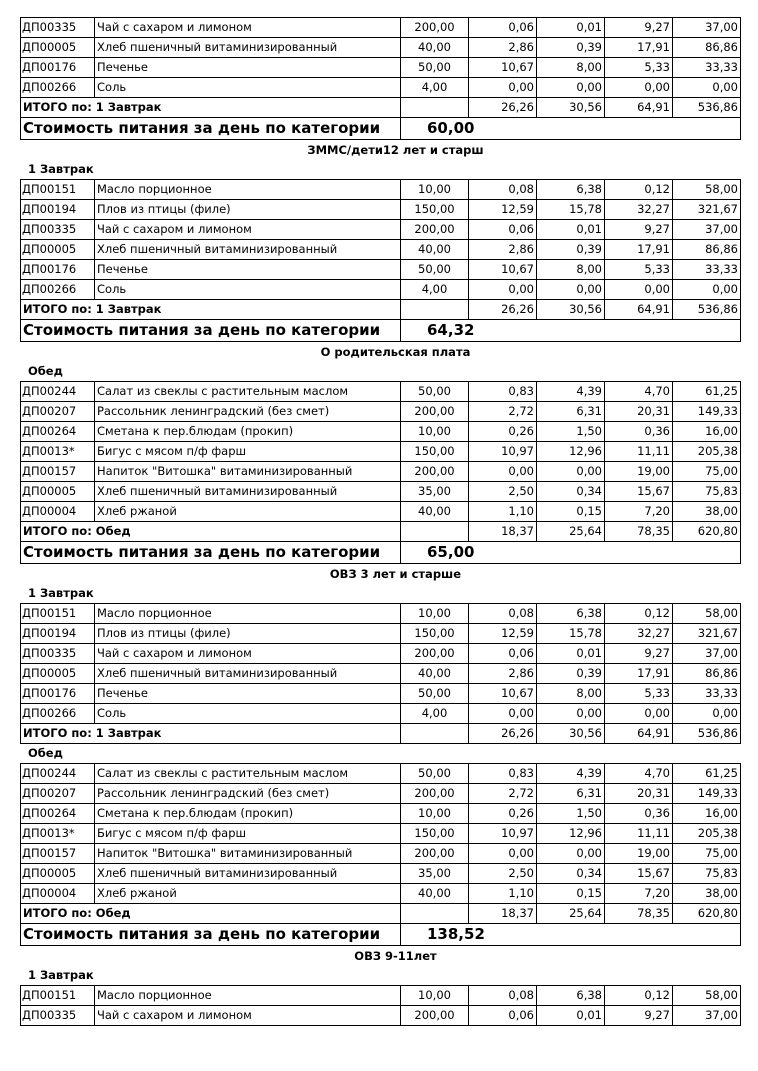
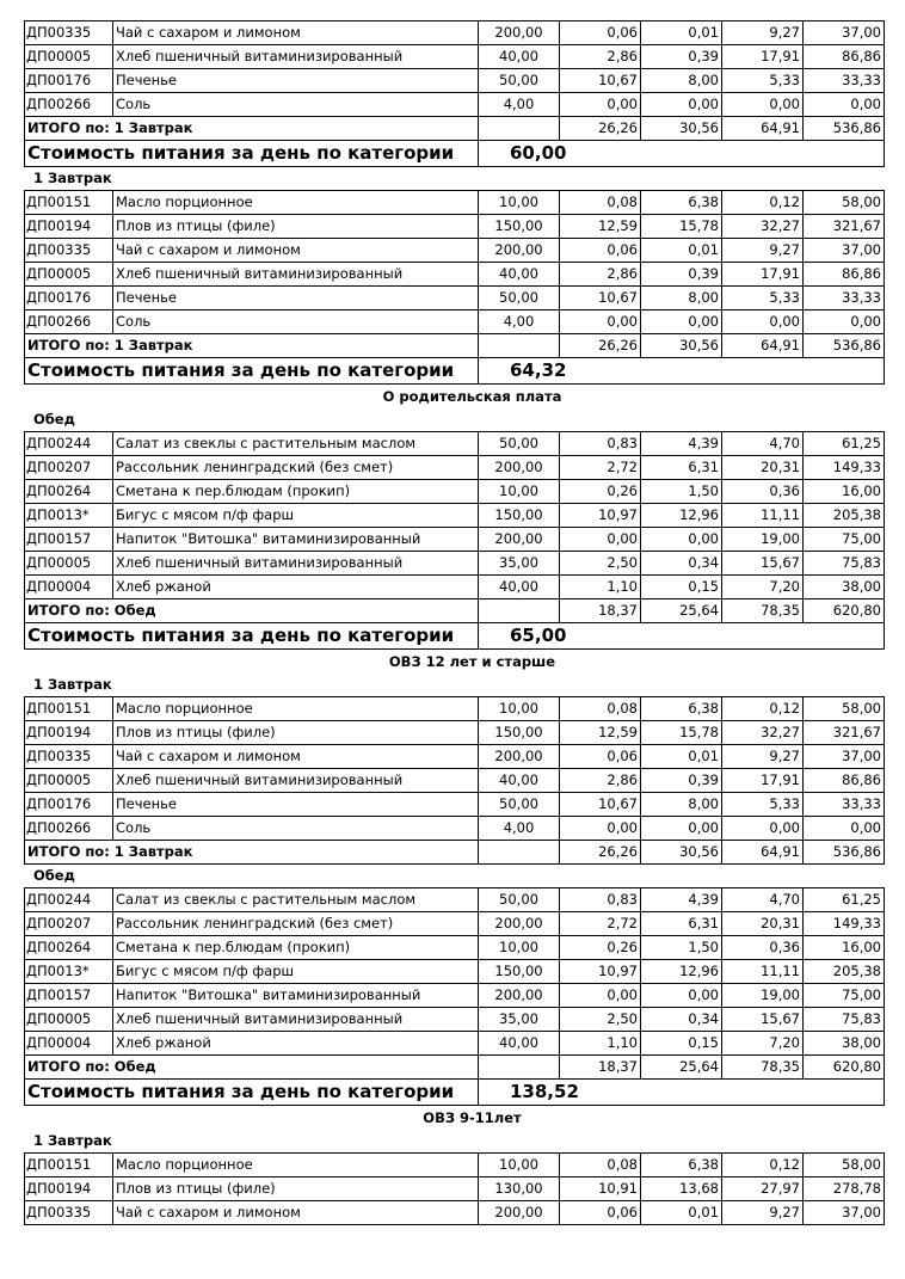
  ДП00335	Чай с сахаром и лимоном	200,00	0,06	0,01	9,27	37,00
  ДП00005	Хлеб пшеничный витаминизированный	40,00	2,86	0,39	17,91	86,86
  ДП00176	Печенье	50,00	10,67	8,00	5,33	33,33
  ДП00266	Соль	4,00	0,00	0,00	0,00	0,00
  ИТОГО по: 1 Завтрак		26,26	30,56	64,91	536,86
  Стоимость питания за день по категории	60,00
- ЗММС/дети12 лет и старш
  1 Завтрак
  ДП00151	Масло порционное	10,00	0,08	6,38	0,12	58,00
  ДП00194	Плов из птицы (филе)	150,00	12,59	15,78	32,27	321,67
  ДП00335	Чай с сахаром и лимоном	200,00	0,06	0,01	9,27	37,00
  ДП00005	Хлеб пшеничный витаминизированный	40,00	2,86	0,39	17,91	86,86
  ДП00176	Печенье	50,00	10,67	8,00	5,33	33,33
  ДП00266	Соль	4,00	0,00	0,00	0,00	0,00
  ИТОГО по: 1 Завтрак		26,26	30,56	64,91	536,86
  Стоимость питания за день по категории	64,32
  О родительская плата
  Обед
  ДП00244	Салат из свеклы с растительным маслом	50,00	0,83	4,39	4,70	61,25
  ДП00207	Рассольник ленинградский (без смет)	200,00	2,72	6,31	20,31	149,33
  ДП00264	Сметана к пер.блюдам (прокип)	10,00	0,26	1,50	0,36	16,00
  ДП0013*	Бигус с мясом п/ф фарш	150,00	10,97	12,96	11,11	205,38
  ДП00157	Напиток "Витошка" витаминизированный	200,00	0,00	0,00	19,00	75,00
  ДП00005	Хлеб пшеничный витаминизированный	35,00	2,50	0,34	15,67	75,83
  ДП00004	Хлеб ржаной	40,00	1,10	0,15	7,20	38,00
  ИТОГО по: Обед		18,37	25,64	78,35	620,80
  Стоимость питания за день по категории	65,00
- ОВЗ 3 лет и старше
+ ОВЗ 12 лет и старше
  1 Завтрак
  ДП00151	Масло порционное	10,00	0,08	6,38	0,12	58,00
  ДП00194	Плов из птицы (филе)	150,00	12,59	15,78	32,27	321,67
  ДП00335	Чай с сахаром и лимоном	200,00	0,06	0,01	9,27	37,00
  ДП00005	Хлеб пшеничный витаминизированный	40,00	2,86	0,39	17,91	86,86
  ДП00176	Печенье	50,00	10,67	8,00	5,33	33,33
  ДП00266	Соль	4,00	0,00	0,00	0,00	0,00
  ИТОГО по: 1 Завтрак		26,26	30,56	64,91	536,86
  Обед
  ДП00244	Салат из свеклы с растительным маслом	50,00	0,83	4,39	4,70	61,25
  ДП00207	Рассольник ленинградский (без смет)	200,00	2,72	6,31	20,31	149,33
  ДП00264	Сметана к пер.блюдам (прокип)	10,00	0,26	1,50	0,36	16,00
  ДП0013*	Бигус с мясом п/ф фарш	150,00	10,97	12,96	11,11	205,38
  ДП00157	Напиток "Витошка" витаминизированный	200,00	0,00	0,00	19,00	75,00
  ДП00005	Хлеб пшеничный витаминизированный	35,00	2,50	0,34	15,67	75,83
  ДП00004	Хлеб ржаной	40,00	1,10	0,15	7,20	38,00
  ИТОГО по: Обед		18,37	25,64	78,35	620,80
  Стоимость питания за день по категории	138,52
  ОВЗ 9-11лет
  1 Завтрак
  ДП00151	Масло порционное	10,00	0,08	6,38	0,12	58,00
+ ДП00194	Плов из птицы (филе)	130,00	10,91	13,68	27,97	278,78
  ДП00335	Чай с сахаром и лимоном	200,00	0,06	0,01	9,27	37,00
